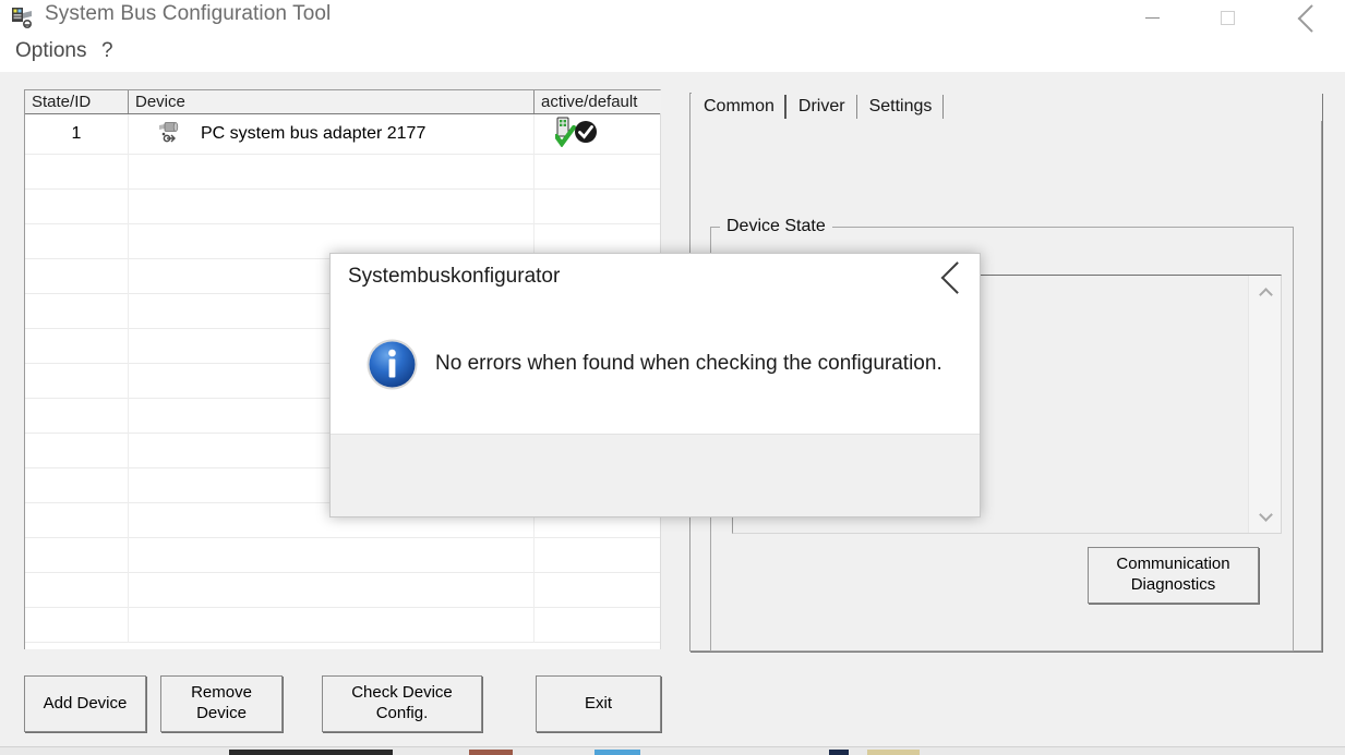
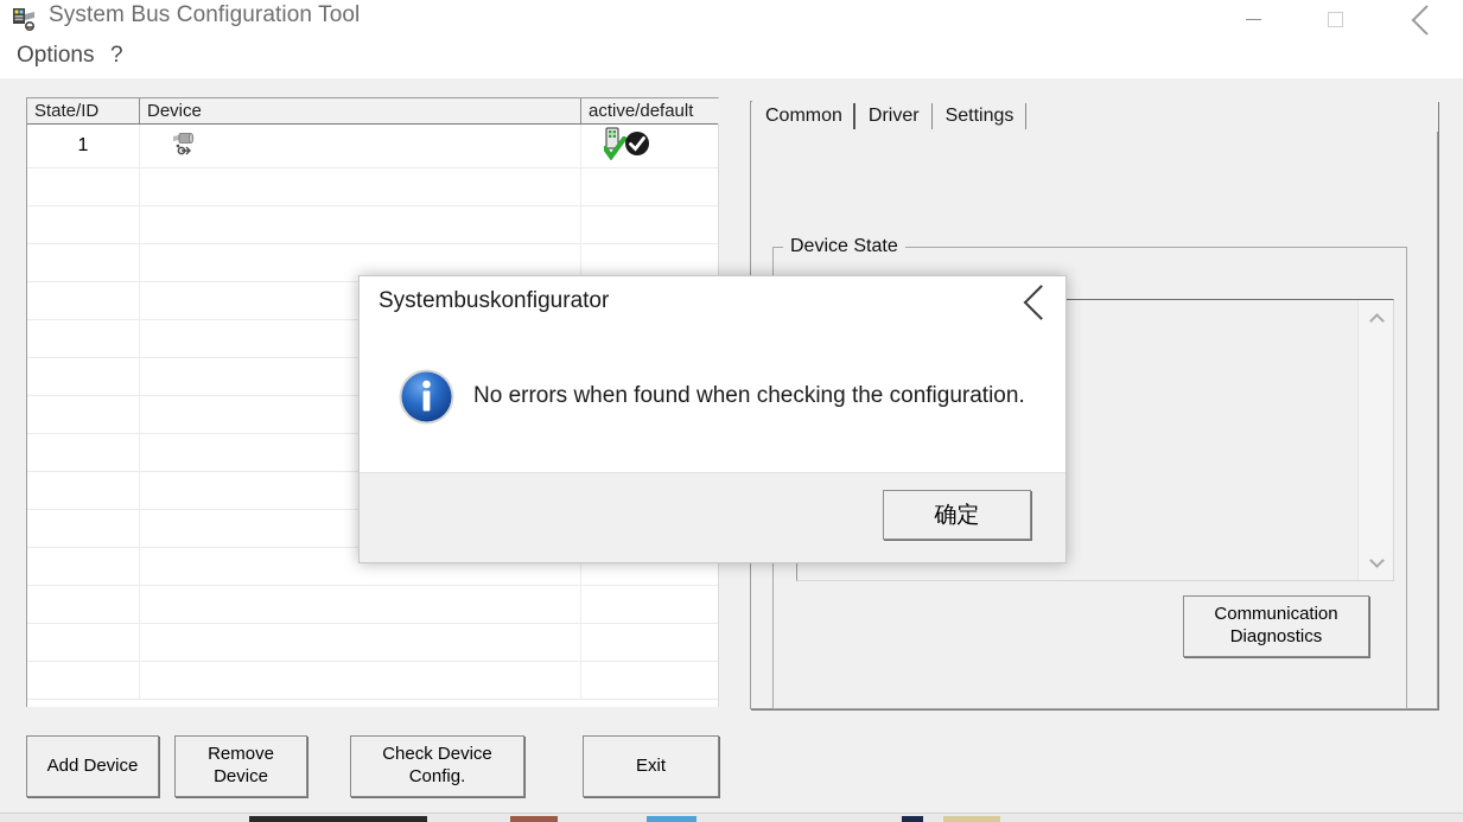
  System Bus Configuration Tool
  Options
  ?
  State/ID
  Device
  active/default
  1
- PC system bus adapter 2177
  Add Device
  Remove
  Device
  Check Device
  Config.
  Exit
  Common
  Driver
  Settings
  Device State
  Communication
  Diagnostics
  Systembuskonfigurator
  No errors when found when checking the configuration.
+ 确定
